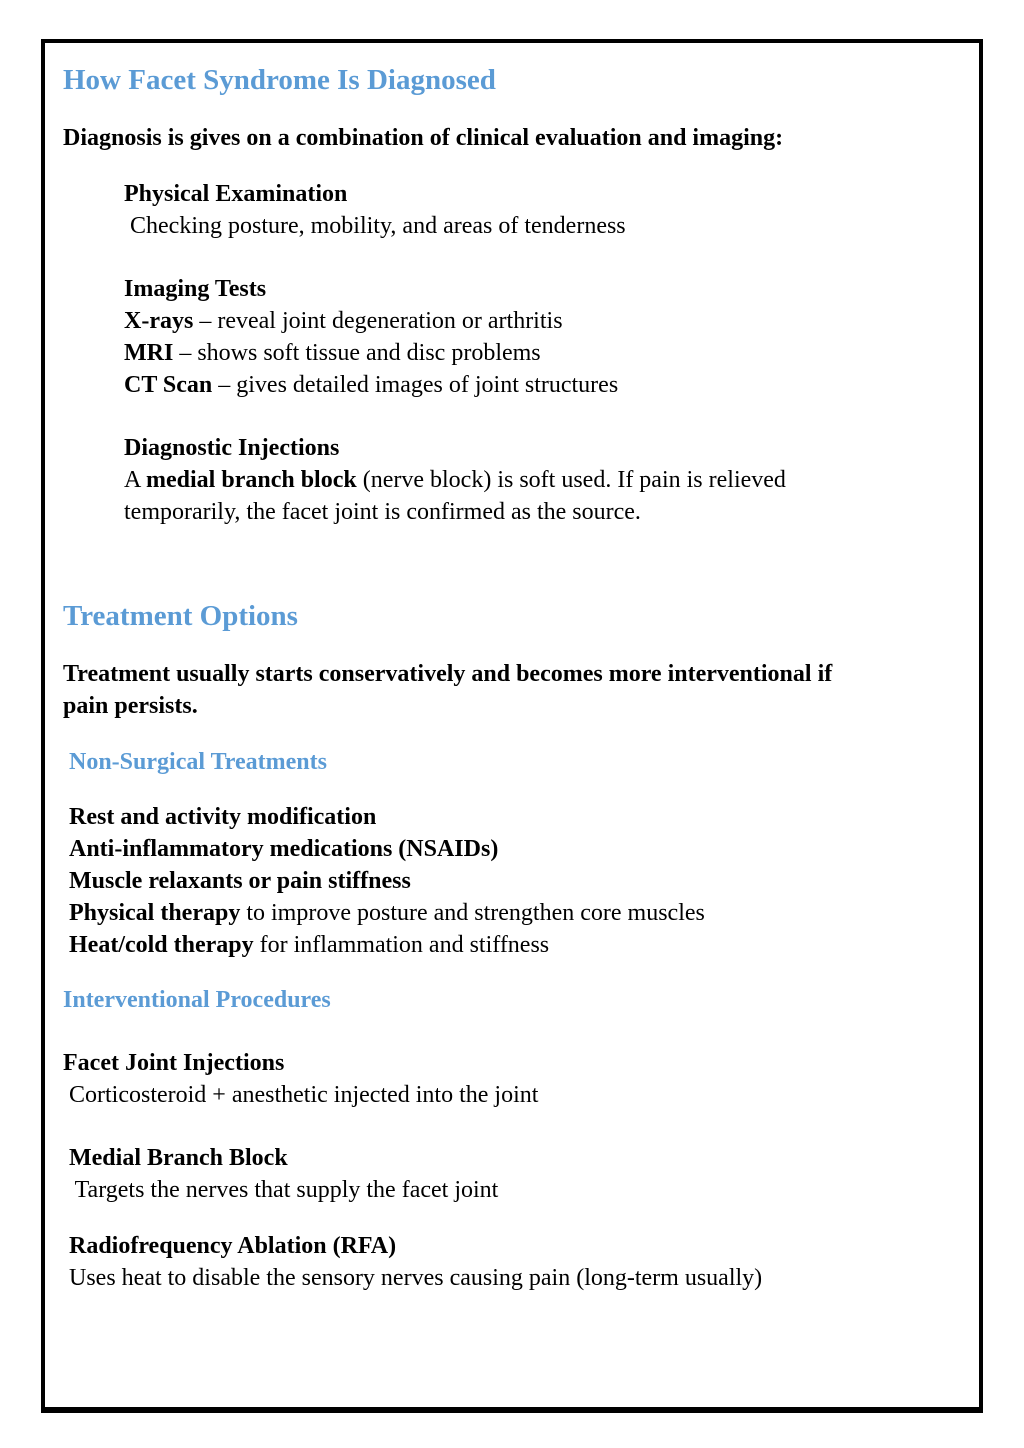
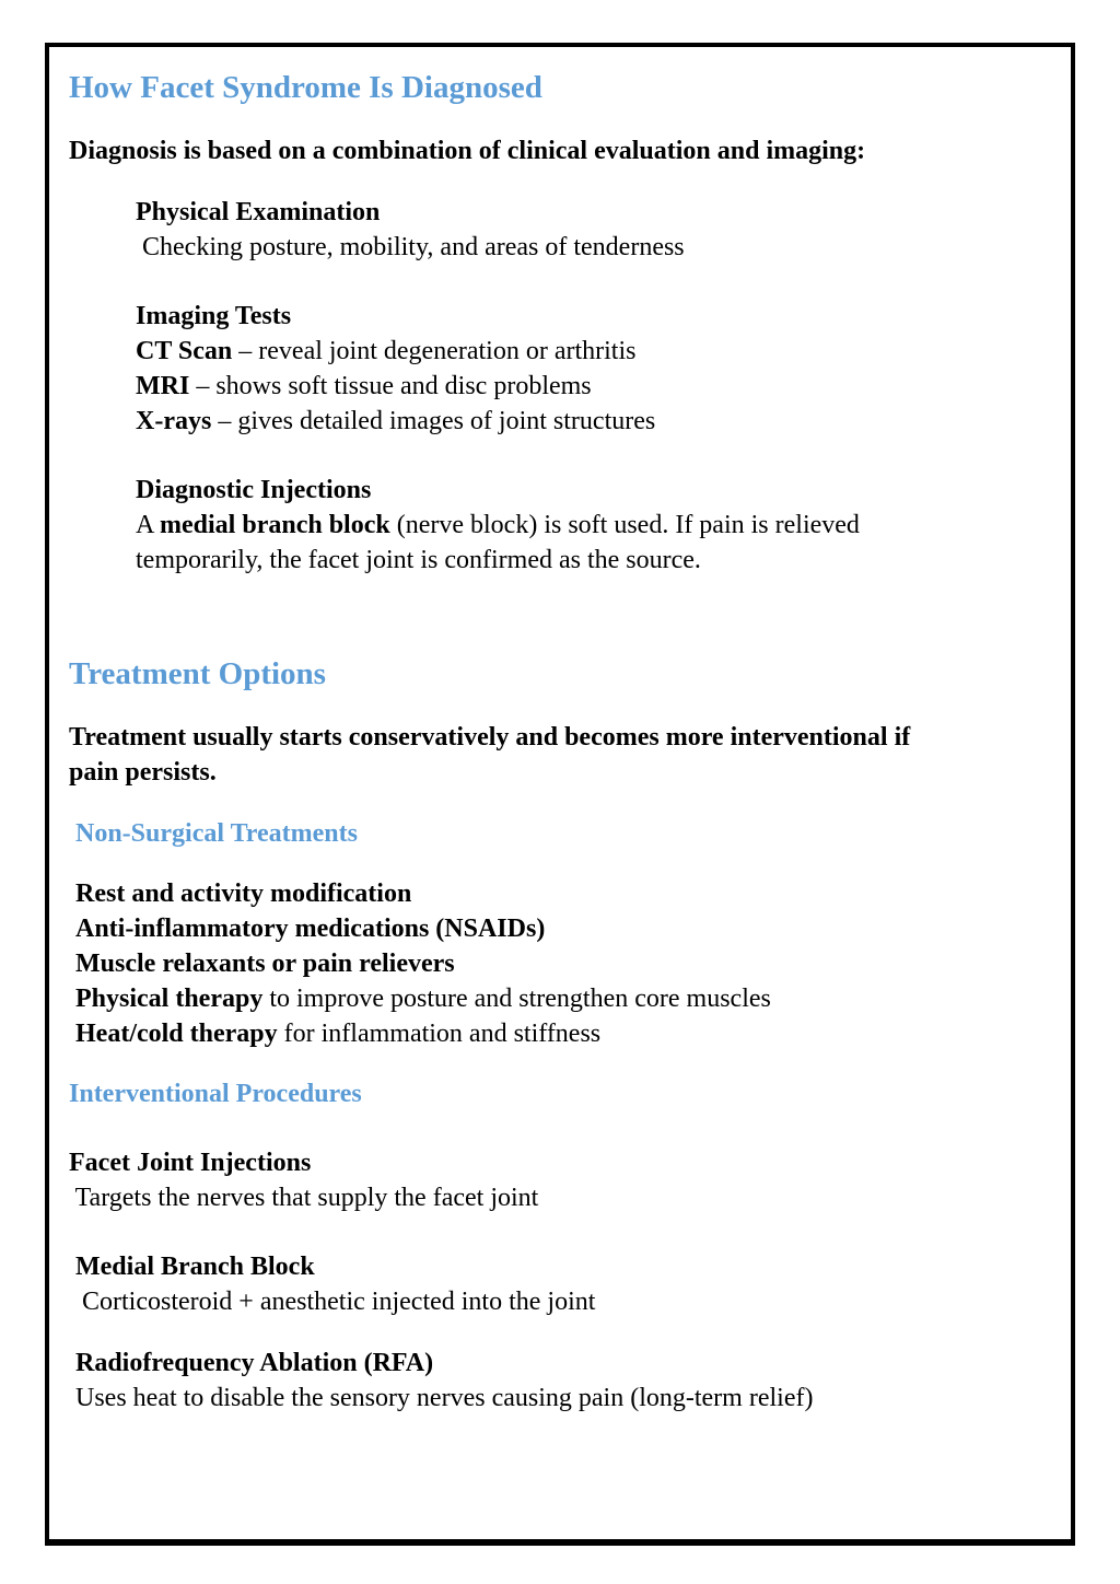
  How Facet Syndrome Is Diagnosed
- Diagnosis is gives on a combination of clinical evaluation and imaging:
+ Diagnosis is based on a combination of clinical evaluation and imaging:
  Physical Examination
  Checking posture, mobility, and areas of tenderness
  Imaging Tests
- X-rays – reveal joint degeneration or arthritis
+ CT Scan – reveal joint degeneration or arthritis
  MRI – shows soft tissue and disc problems
- CT Scan – gives detailed images of joint structures
+ X-rays – gives detailed images of joint structures
  Diagnostic Injections
  A medial branch block (nerve block) is soft used. If pain is relieved
  temporarily, the facet joint is confirmed as the source.
  Treatment Options
  Treatment usually starts conservatively and becomes more interventional if
  pain persists.
  Non-Surgical Treatments
  Rest and activity modification
  Anti-inflammatory medications (NSAIDs)
- Muscle relaxants or pain stiffness
+ Muscle relaxants or pain relievers
  Physical therapy to improve posture and strengthen core muscles
  Heat/cold therapy for inflammation and stiffness
  Interventional Procedures
  Facet Joint Injections
- Corticosteroid + anesthetic injected into the joint
+ Targets the nerves that supply the facet joint
  Medial Branch Block
- Targets the nerves that supply the facet joint
+ Corticosteroid + anesthetic injected into the joint
  Radiofrequency Ablation (RFA)
- Uses heat to disable the sensory nerves causing pain (long-term usually)
+ Uses heat to disable the sensory nerves causing pain (long-term relief)
